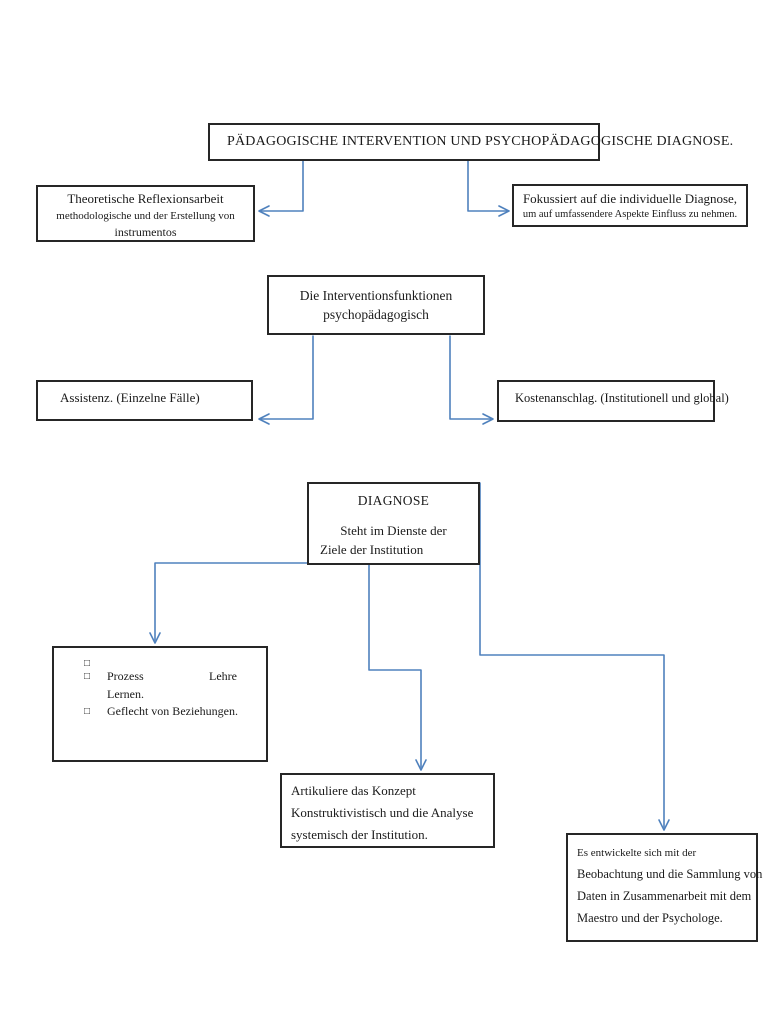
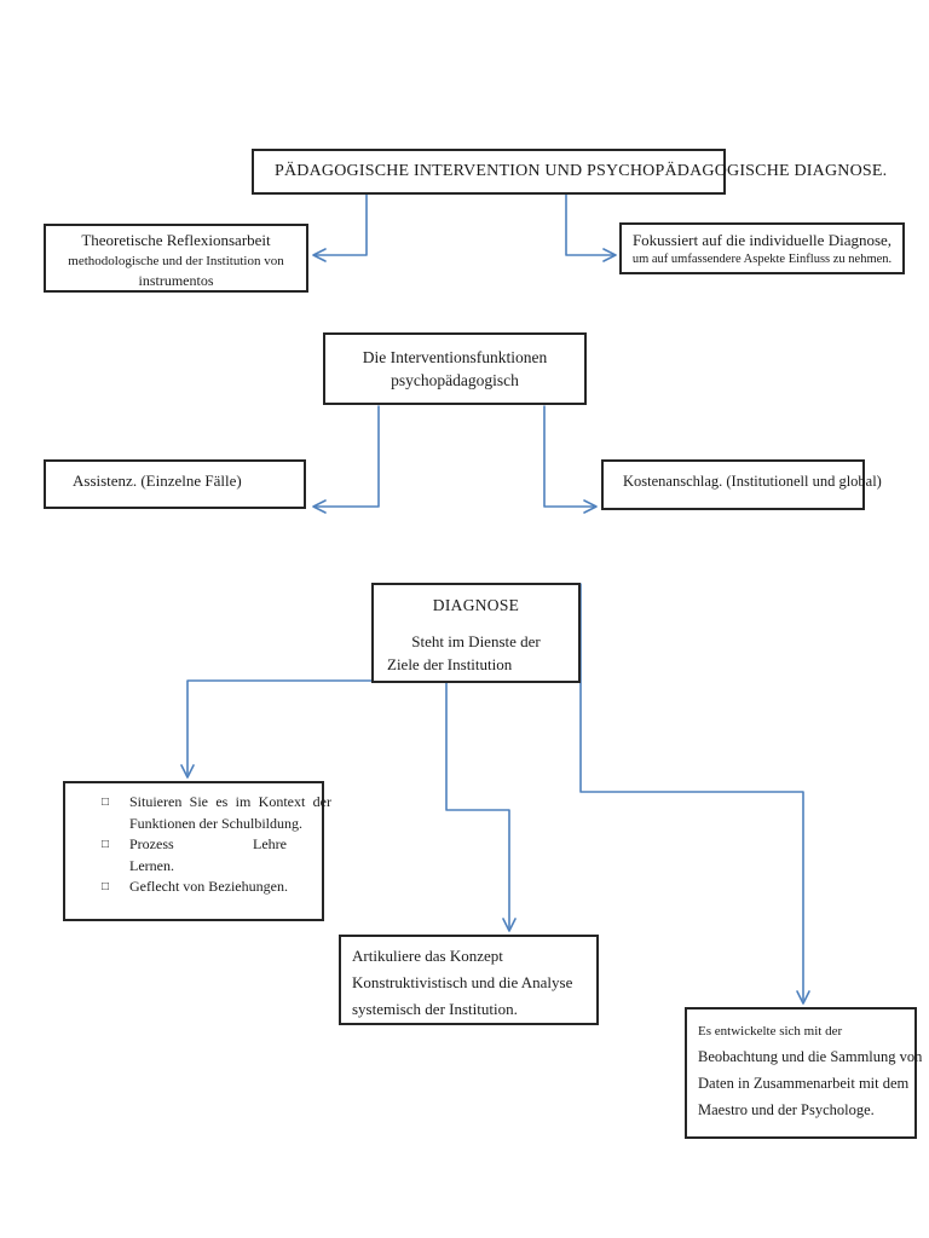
  PÄDAGOGISCHE INTERVENTION UND PSYCHOPÄDAGOGISCHE DIAGNOSE.
  Theoretische Reflexionsarbeit
- methodologische und der Erstellung von
+ methodologische und der Institution von
  instrumentos
  Fokussiert auf die individuelle Diagnose,
  um auf umfassendere Aspekte Einfluss zu nehmen.
  Die Interventionsfunktionen
  psychopädagogisch
  Assistenz. (Einzelne Fälle)
  Kostenanschlag. (Institutionell und global)
  DIAGNOSE
  Steht im Dienste der
  Ziele der Institution
  □
+ Situieren Sie es im Kontext der
+ Funktionen der Schulbildung.
  □
  Prozess
  Lehre
  Lernen.
  □
  Geflecht von Beziehungen.
  Artikuliere das Konzept
  Konstruktivistisch und die Analyse
  systemisch der Institution.
  Es entwickelte sich mit der
  Beobachtung und die Sammlung von
  Daten in Zusammenarbeit mit dem
  Maestro und der Psychologe.
